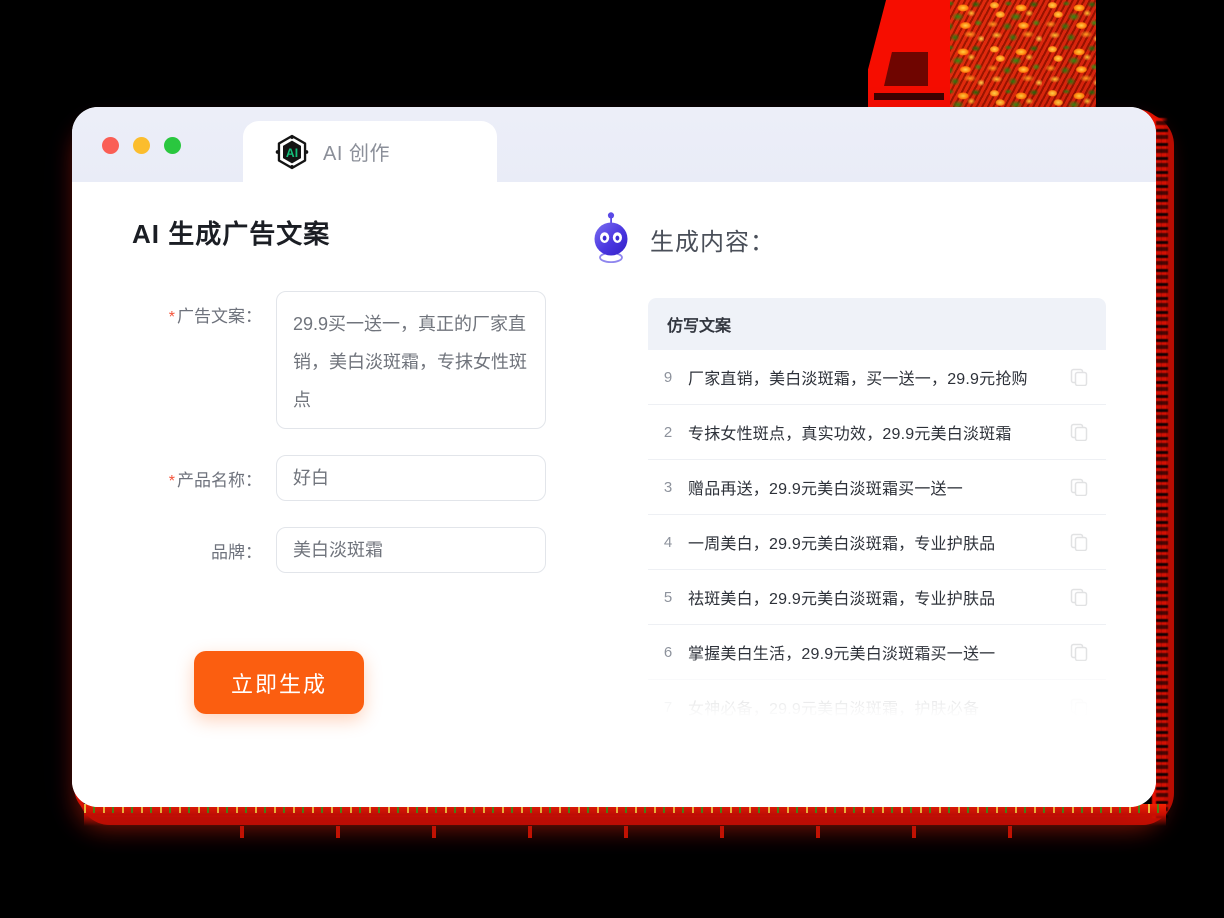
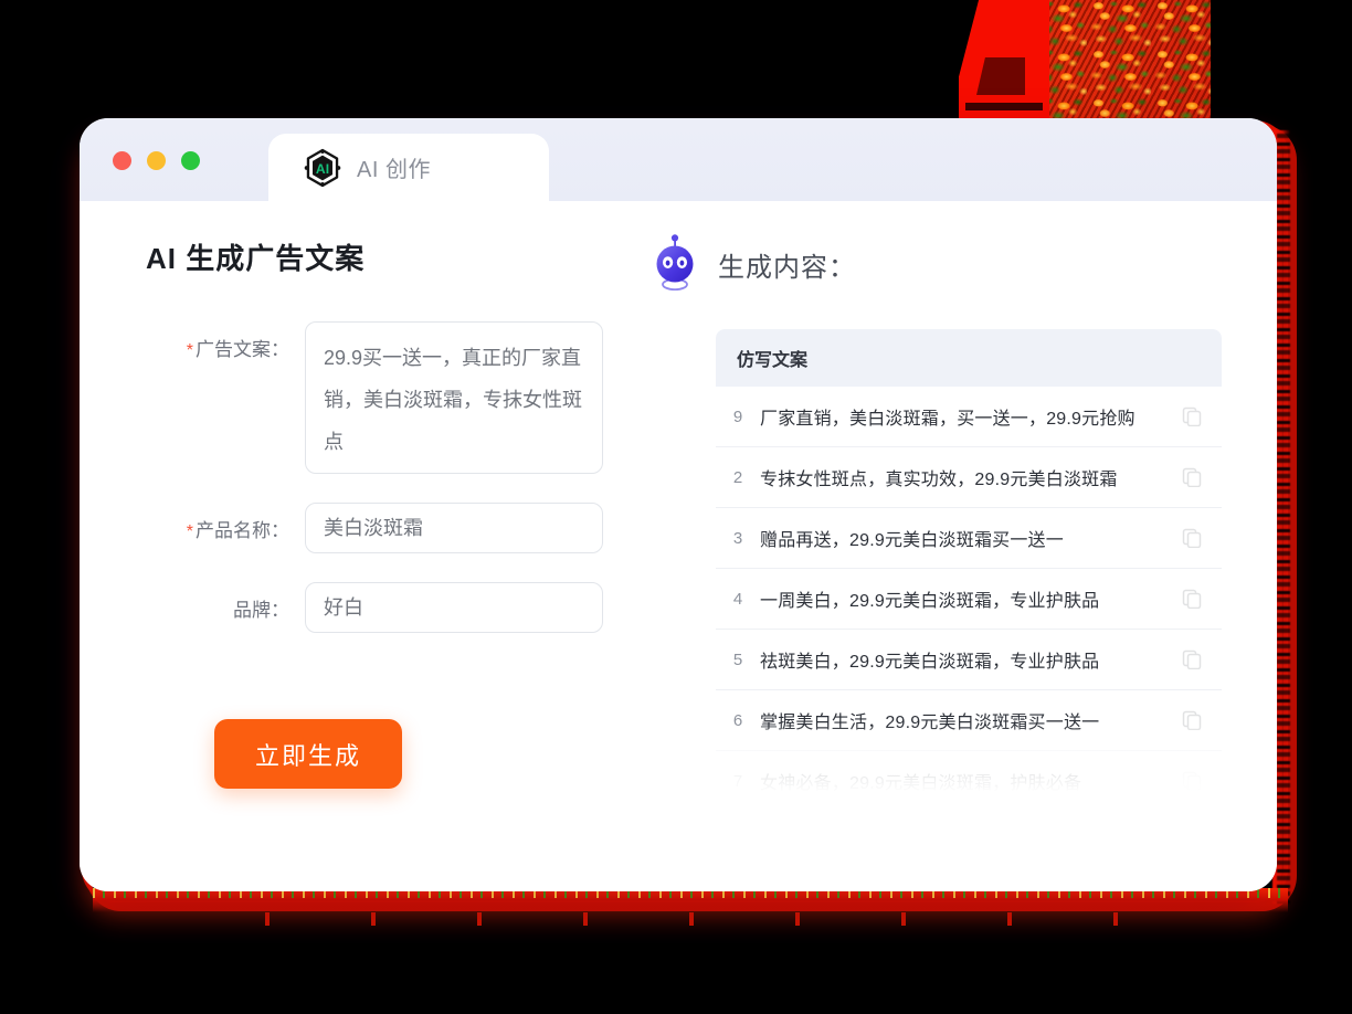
  AI
  AI 创作
  AI 生成广告文案
  *广告文案：
  29.9买一送一，真正的厂家直销，美白淡斑霜，专抹女性斑点
  *产品名称：
- 好白
+ 美白淡斑霜
  品牌：
- 美白淡斑霜
+ 好白
  立即生成
  生成内容：
  仿写文案
  9
  厂家直销，美白淡斑霜，买一送一，29.9元抢购
  2
  专抹女性斑点，真实功效，29.9元美白淡斑霜
  3
  赠品再送，29.9元美白淡斑霜买一送一
  4
  一周美白，29.9元美白淡斑霜，专业护肤品
  5
  祛斑美白，29.9元美白淡斑霜，专业护肤品
  6
  掌握美白生活，29.9元美白淡斑霜买一送一
